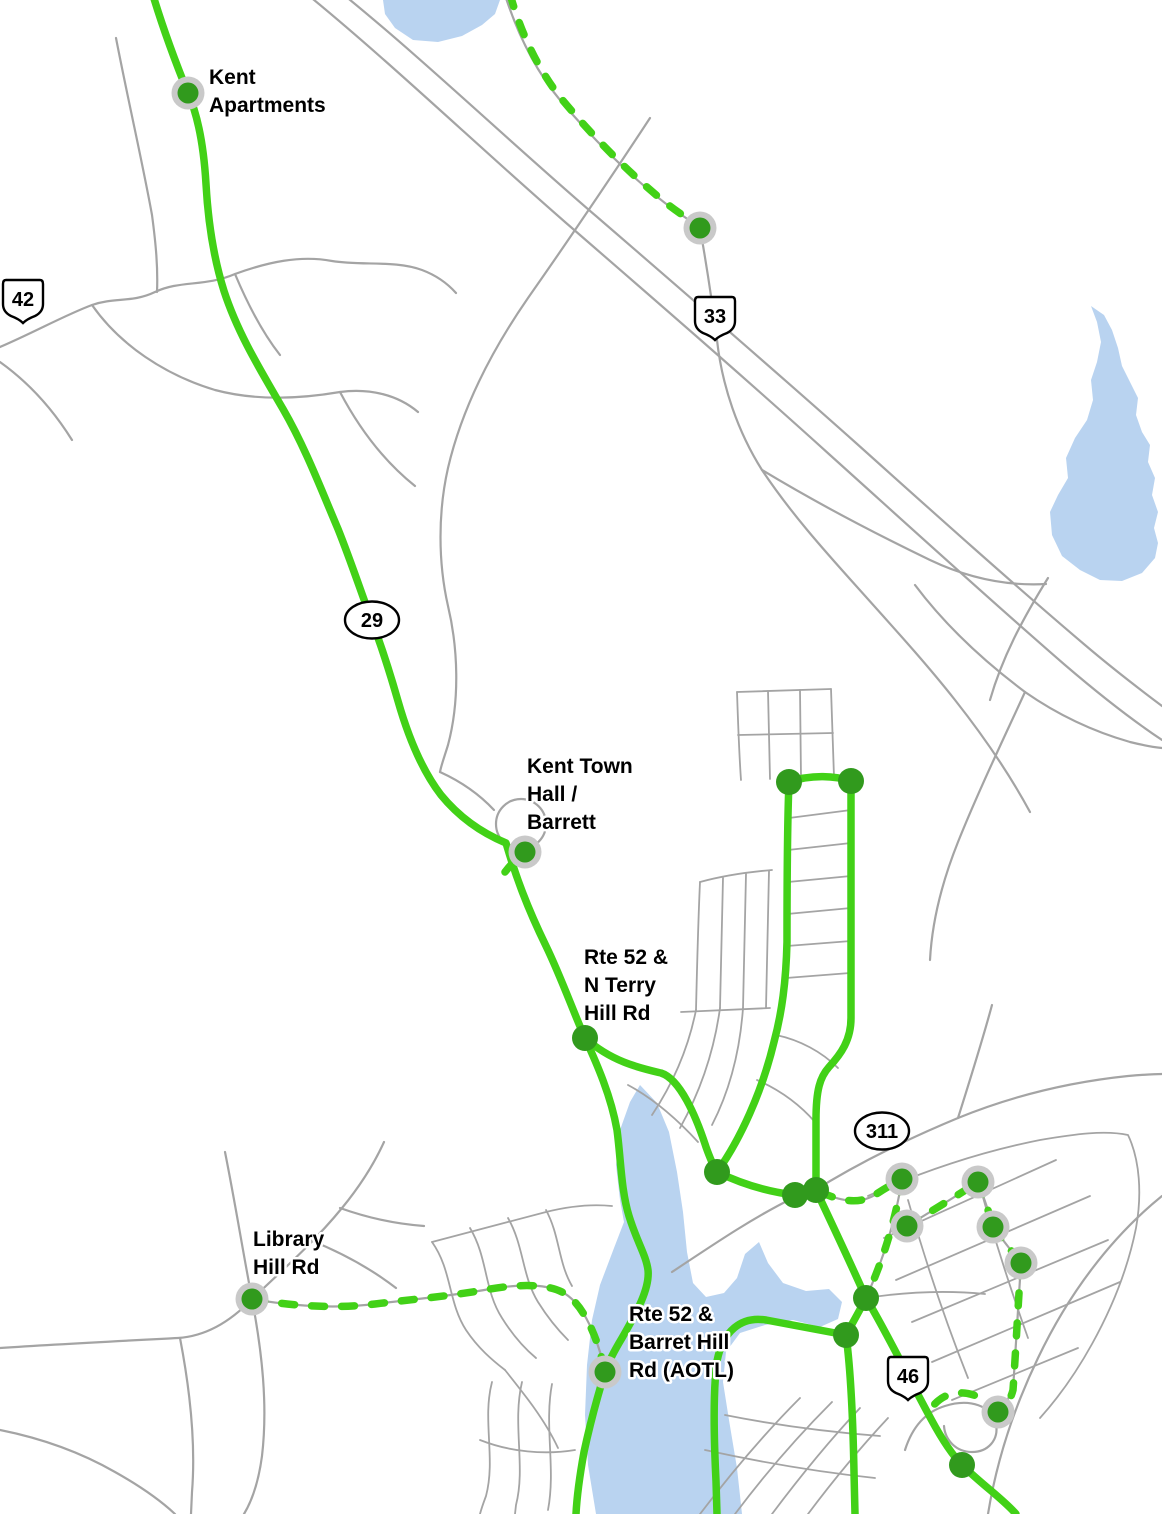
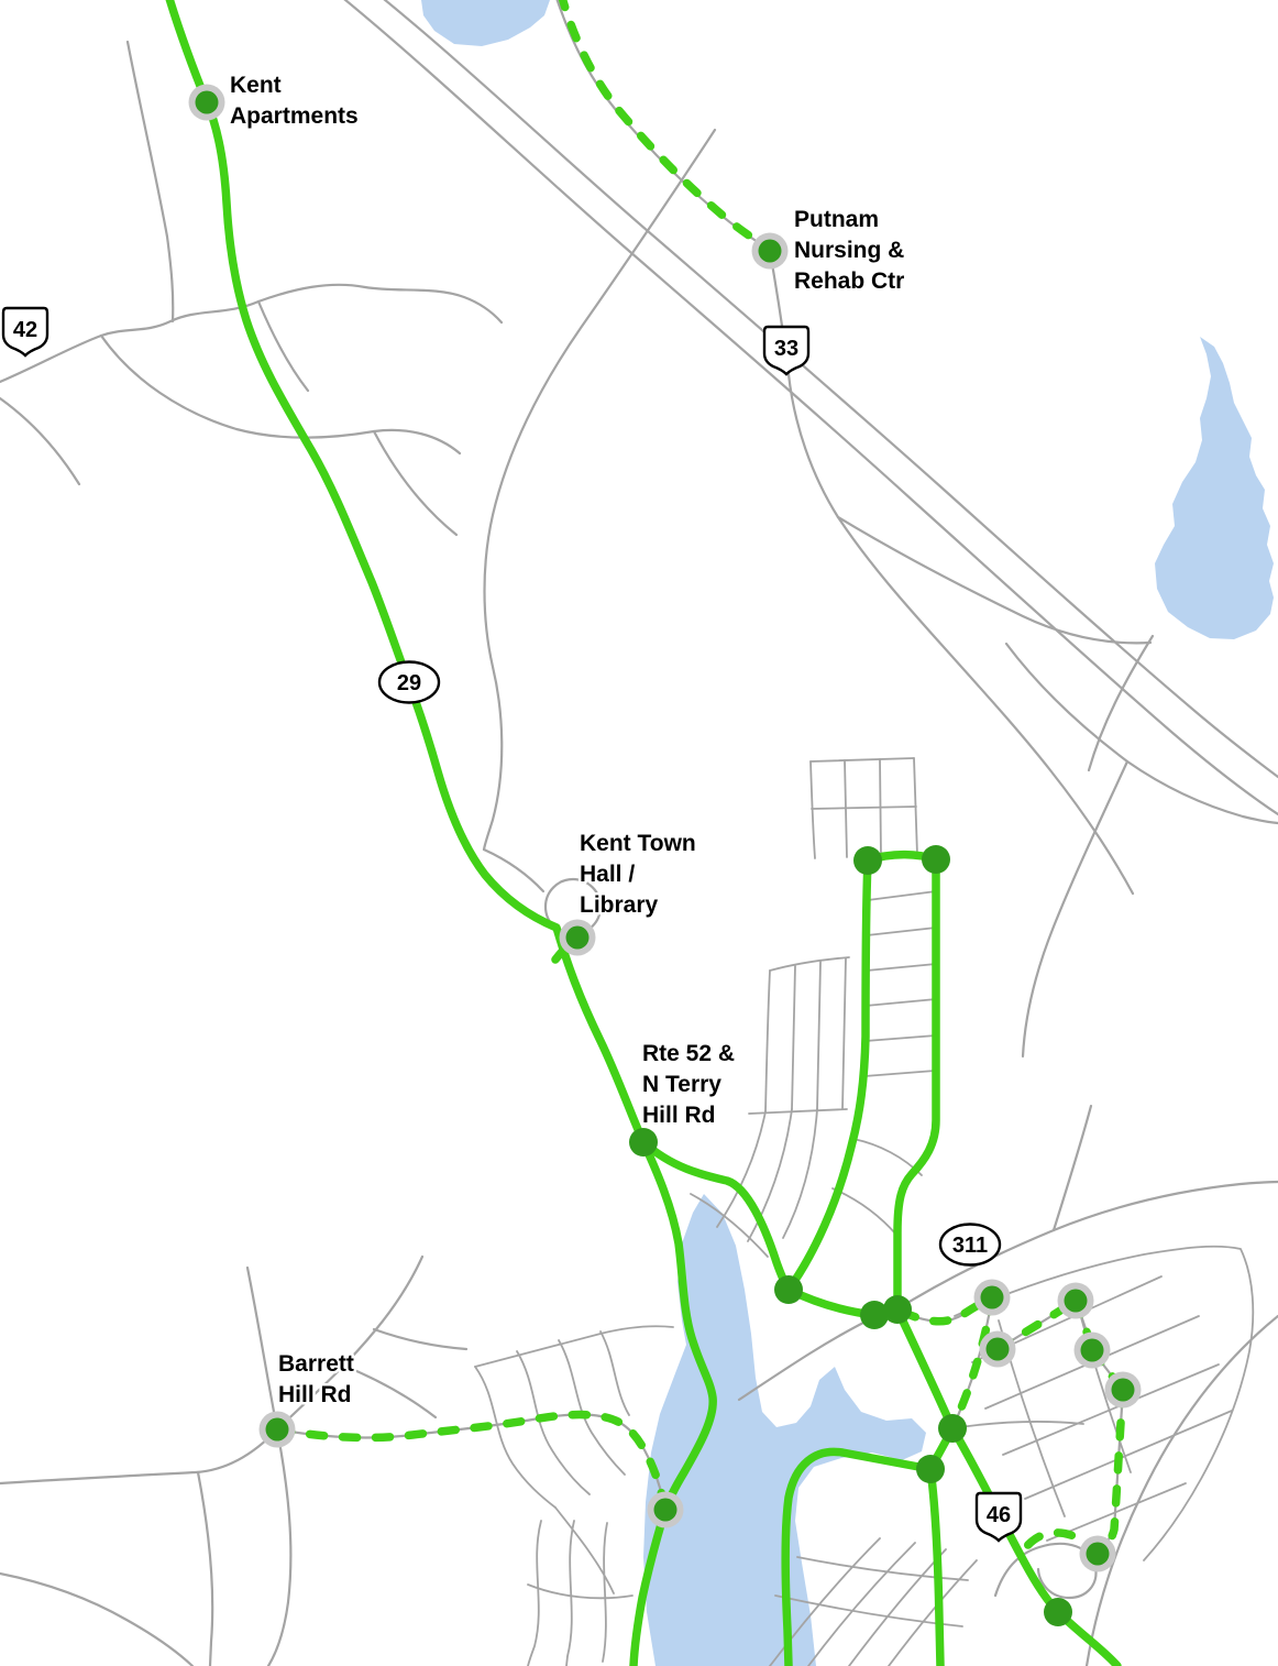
  42
  33
  29
  311
  46
  Kent Apartments
+ Putnam Nursing & Rehab Ctr
- Kent Town Hall / Barrett
+ Kent Town Hall / Library
  Rte 52 & N Terry Hill Rd
- Library Hill Rd
+ Barrett Hill Rd
- Rte 52 & Barret Hill Rd (AOTL)
